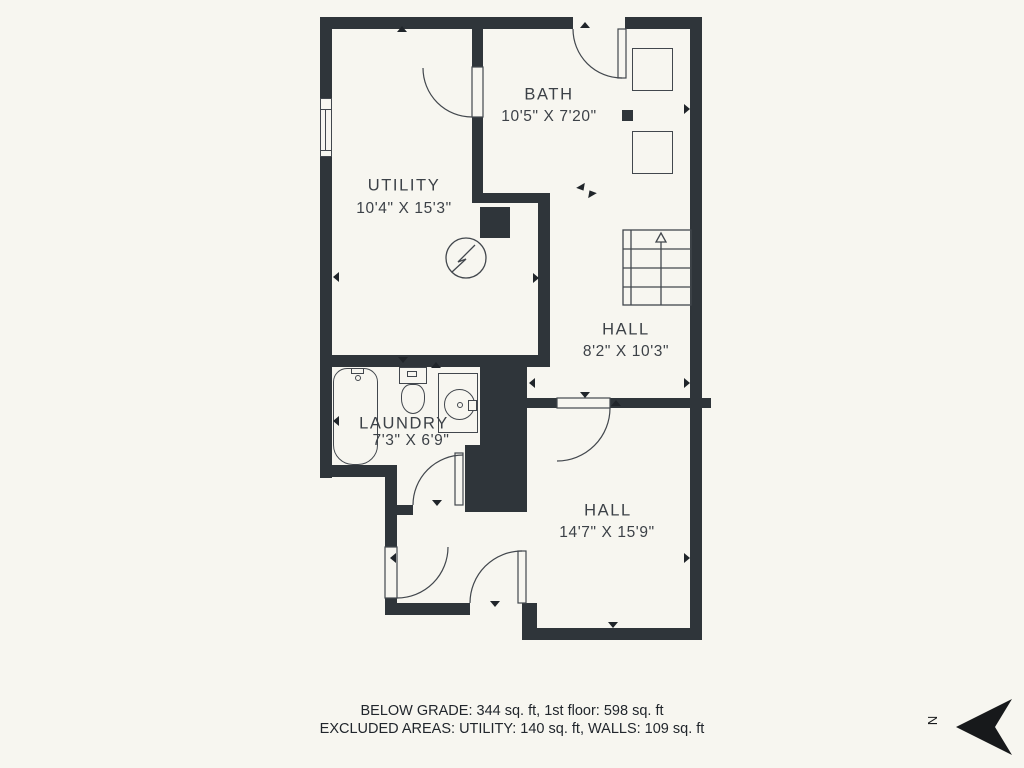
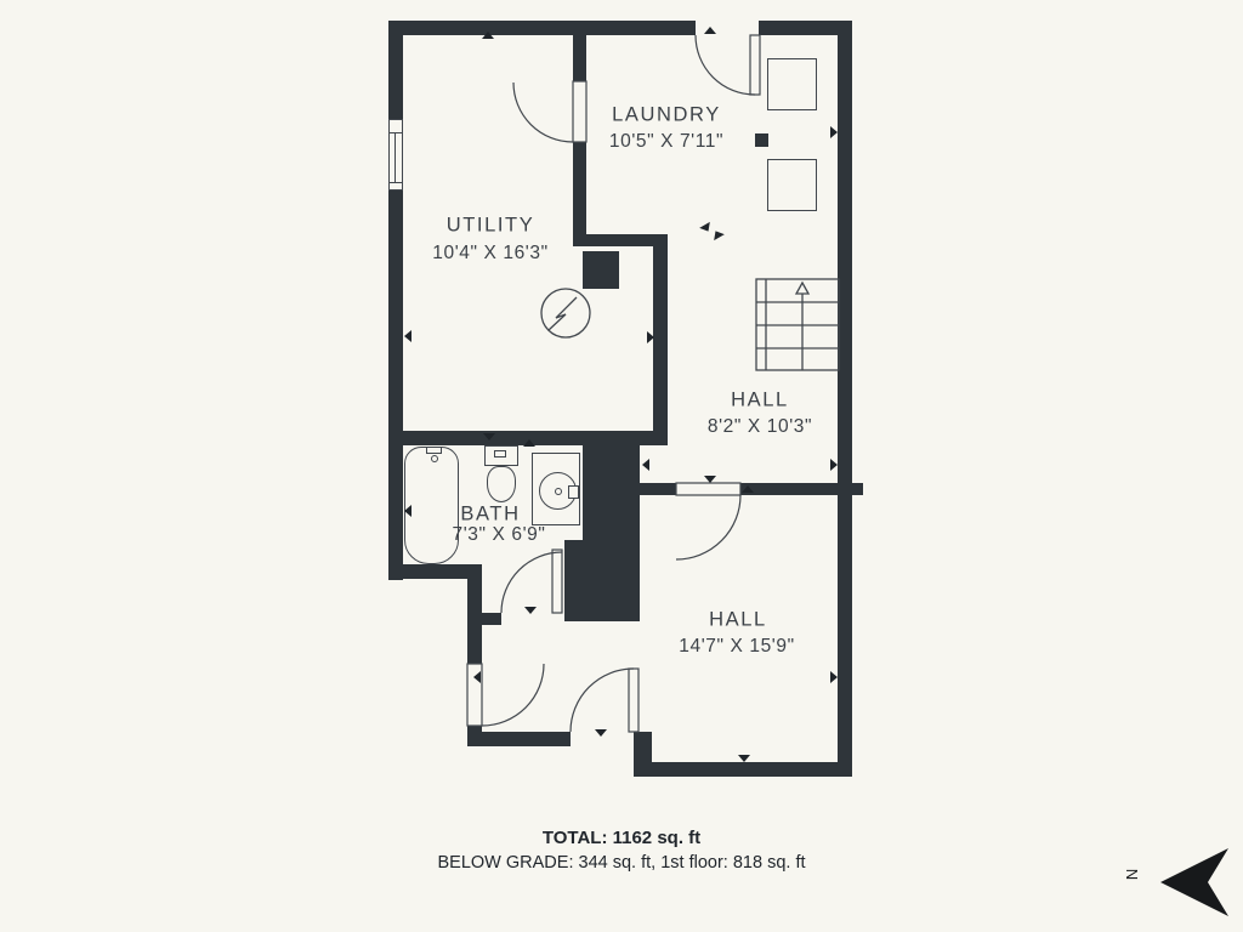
- BATH
+ LAUNDRY
- 10'5" X 7'20"
+ 10'5" X 7'11"
  UTILITY
- 10'4" X 15'3"
+ 10'4" X 16'3"
  HALL
  8'2" X 10'3"
- LAUNDRY
+ BATH
  7'3" X 6'9"
  HALL
  14'7" X 15'9"
+ TOTAL: 1162 sq. ft
- BELOW GRADE: 344 sq. ft, 1st floor: 598 sq. ft
+ BELOW GRADE: 344 sq. ft, 1st floor: 818 sq. ft
- EXCLUDED AREAS: UTILITY: 140 sq. ft, WALLS: 109 sq. ft
